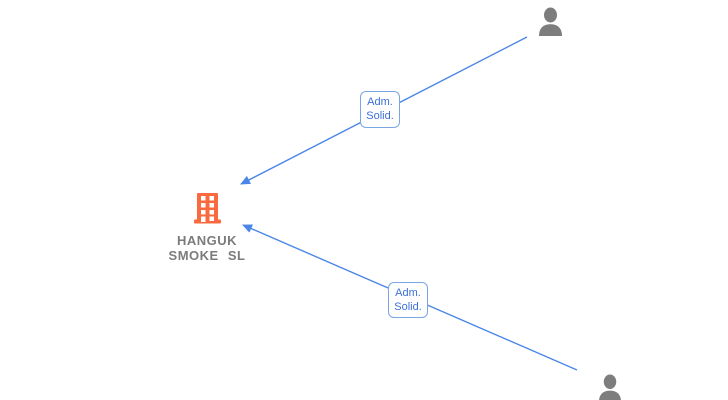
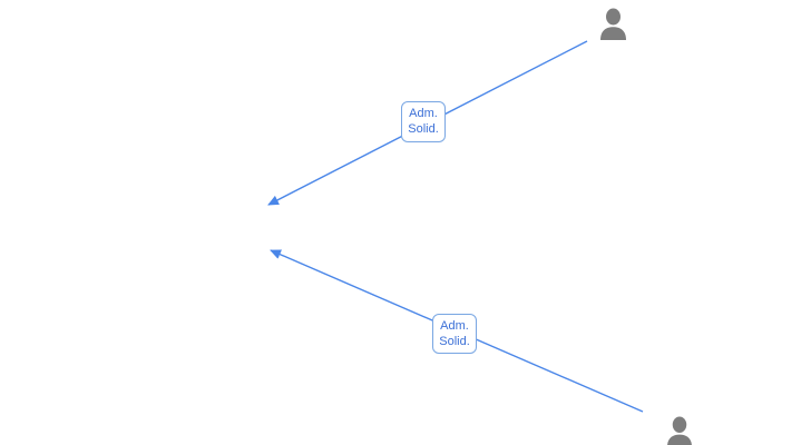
- HANGUK
- SMOKE SL
  Adm.
  Solid.
  Adm.
  Solid.
